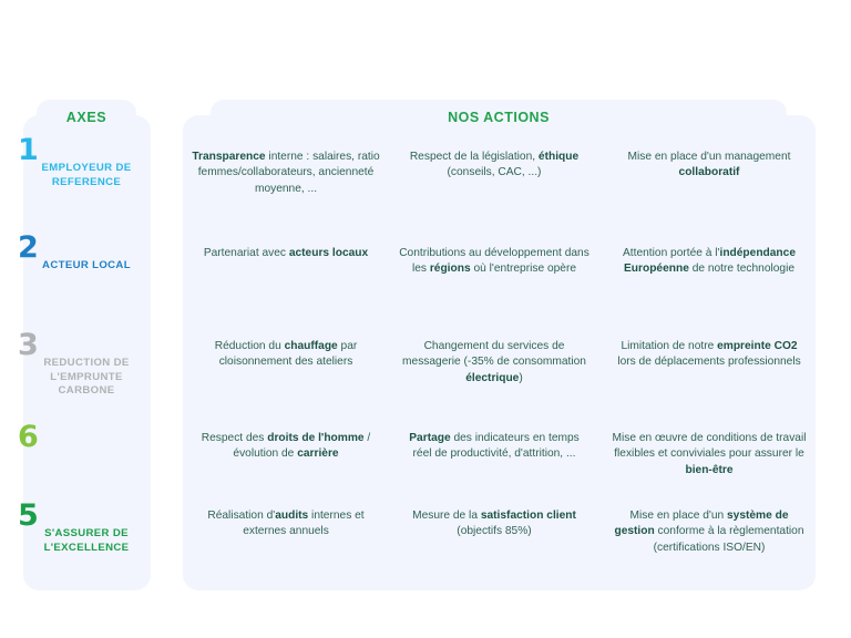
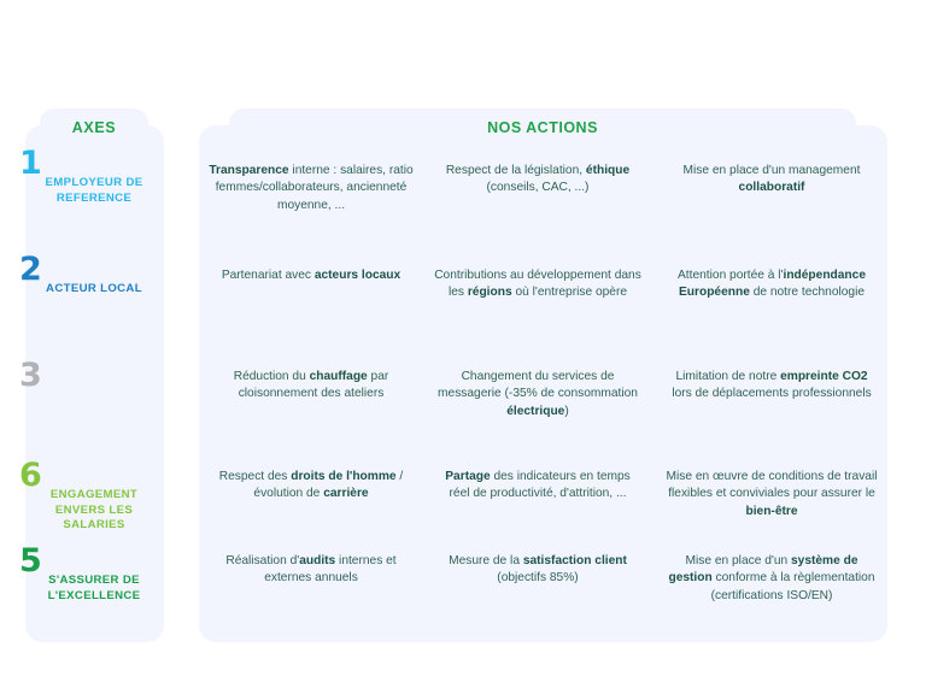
  AXES
  NOS ACTIONS
  1
  EMPLOYEUR DE REFERENCE
  2
  ACTEUR LOCAL
  3
- REDUCTION DE L'EMPRUNTE CARBONE
  6
+ ENGAGEMENT ENVERS LES SALARIES
  5
  S'ASSURER DE L'EXCELLENCE
  Transparence interne : salaires, ratio femmes/collaborateurs, ancienneté moyenne, ...
  Respect de la législation, éthique
  (conseils, CAC, ...)
  Mise en place d'un management collaboratif
  Partenariat avec acteurs locaux
  Contributions au développement dans les régions où l'entreprise opère
  Attention portée à l'indépendance Européenne de notre technologie
  Réduction du chauffage par cloisonnement des ateliers
  Changement du services de messagerie (-35% de consommation électrique)
  Limitation de notre empreinte CO2 lors de déplacements professionnels
  Respect des droits de l'homme / évolution de carrière
  Partage des indicateurs en temps réel de productivité, d'attrition, ...
  Mise en œuvre de conditions de travail flexibles et conviviales pour assurer le bien-être
  Réalisation d'audits internes et externes annuels
  Mesure de la satisfaction client (objectifs 85%)
  Mise en place d'un système de gestion conforme à la règlementation
  (certifications ISO/EN)
